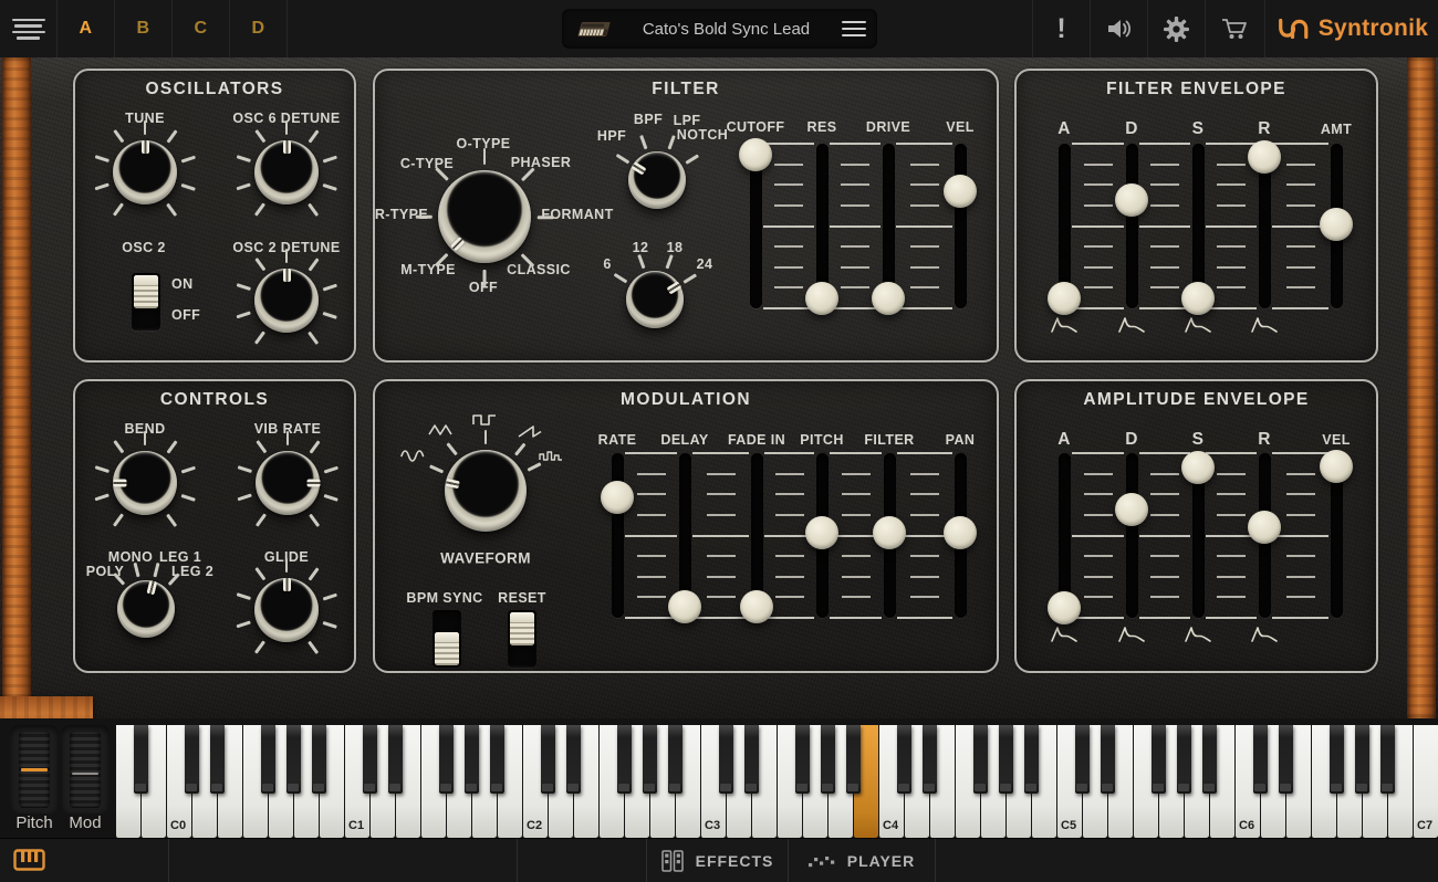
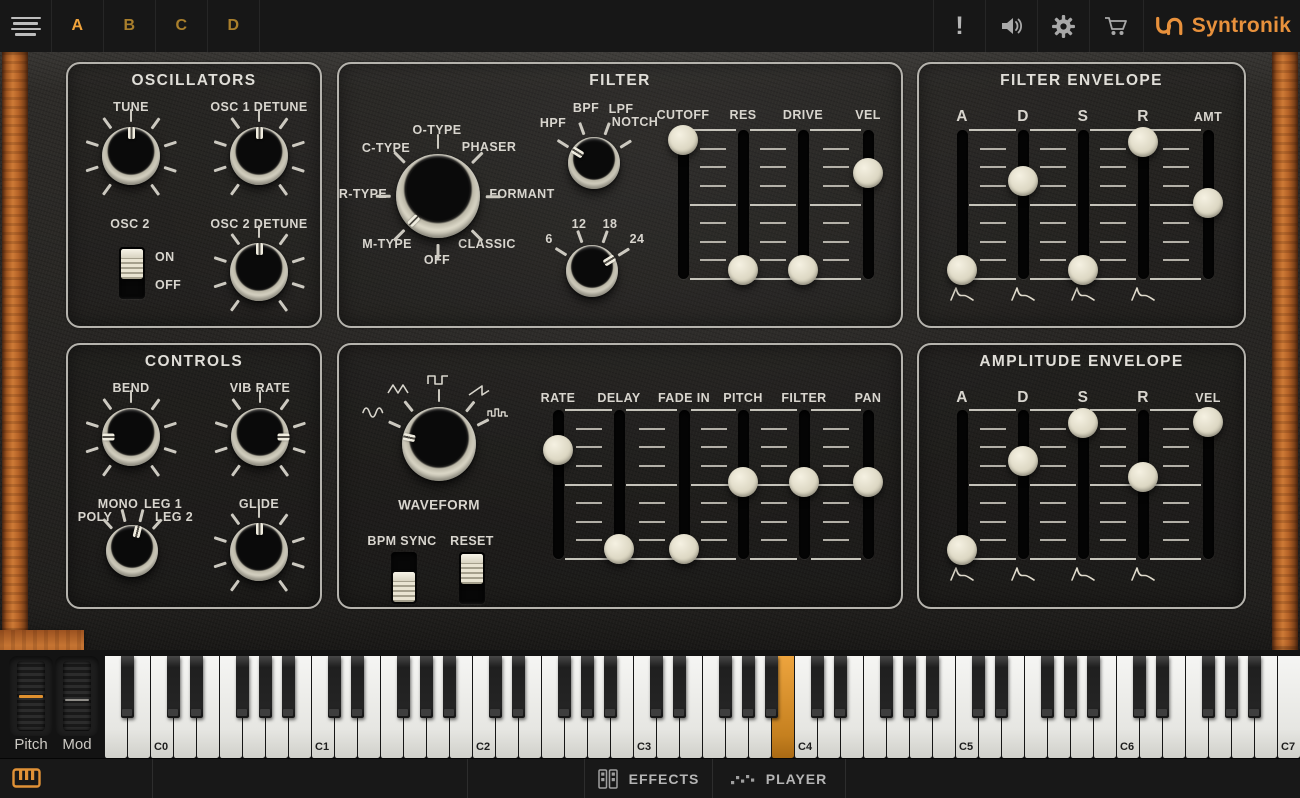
  A
  B
  C
  D
- Cato's Bold Sync Lead
  !
  Syntronik
  OSCILLATORS
  TUNE
- OSC 6 DETUNE
+ OSC 1 DETUNE
  OSC 2
  OSC 2ETUNE
  ON
  OFF
  FILTER
  O-TYPE
  C-TYPE
  R-TYPE
  M-TYPE
  OFF
  CLASSIC
  FORMANT
  PHASER
  HPF
  BPF
  LPF
  NOTCH
  6
  12
  18
  24
  CUTOFF
  RES
  DRIVE
  VEL
  FILTER ENVELOPE
  A
  D
  S
  R
  AMT
  CONTROLS
  BEND
  VIB RATE
  POLY
  MONO
  LEG 1
  LEG 2
  GLDE
- MODULATION
  WAVEFORM
  BPM SYNC
  RESET
  RATE
  DELAY
  FADE IN
  PITCH
  FILTER
  PAN
  AMPLITUDE ENVELOPE
  A
  D
  S
  R
  VEL
  Pitch
  Mod
  C0
  C1
  C2
  C3
  C4
  C5
  C6
  C7
  EFFECTS
  PLAYER
